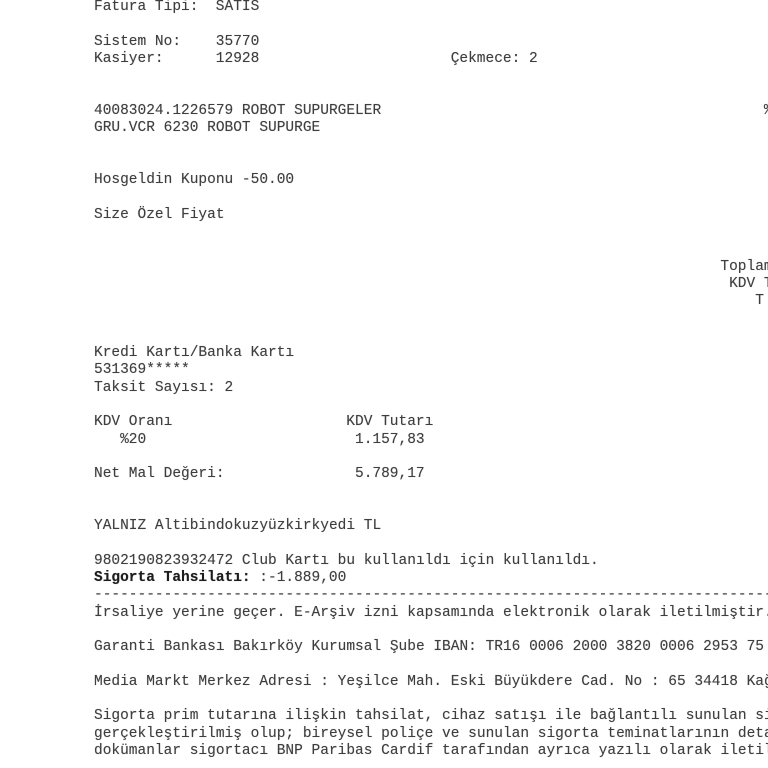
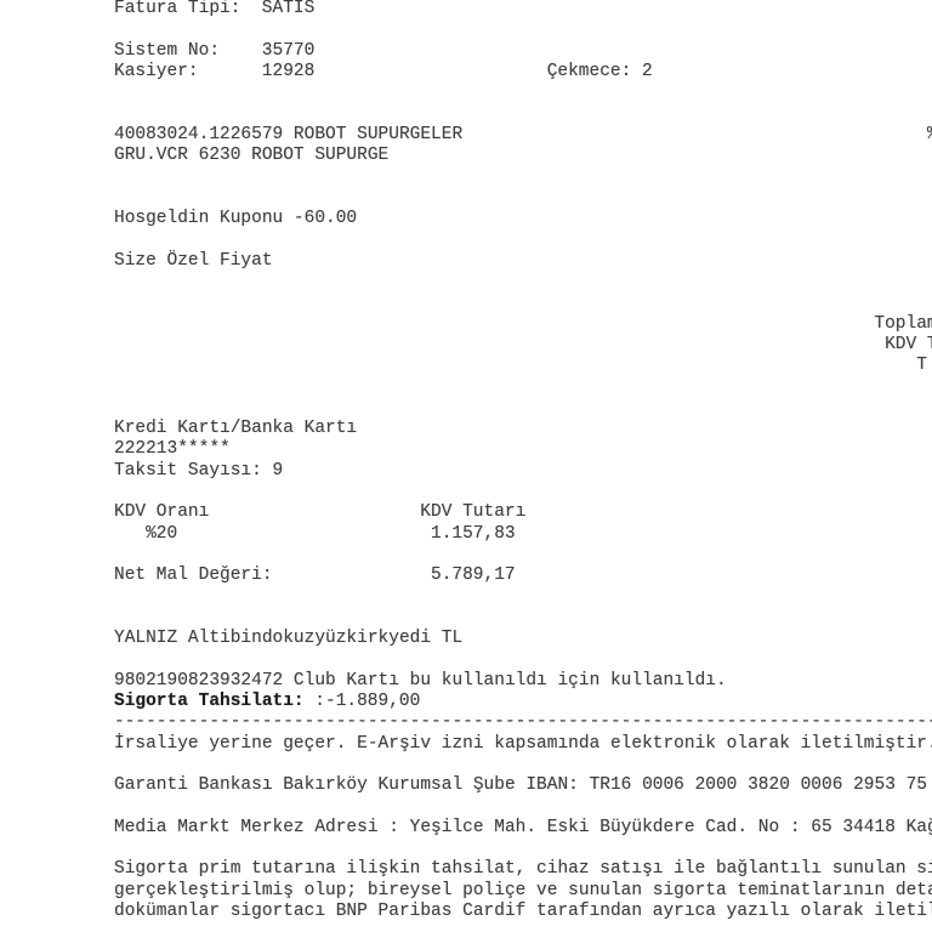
  Fatura Tipi:
  SATIS
  Sistem No:
  35770
  Kasiyer:
  12928
  Çekmece: 2
  40083024.1226579 ROBOT SUPURGELER
  GRU.VCR 6230 ROBOT SUPURGE
- Hosgeldin Kuponu -50.00
+ Hosgeldin Kuponu -60.00
  Size Özel Fiyat
  Topla
  KDV
  T
  Kredi Kartı/Banka Kartı
- 531369*****
+ 222213*****
- Taksit Sayısı: 2
+ Taksit Sayısı: 9
  KDV Oranı
  KDV Tutarı
  %20
  1.157,83
  Net Mal Değeri:
  5.789,17
  YALNIZ Altibindokuzyüzkirkyedi TL
  9802190823932472 Club Kartı bu kullanıldı için kullanıldı.
  Sigorta Tahsilatı:
  :-1.889,00
  -----------------------------------------------------------------------------
  İrsaliye yerine geçer. E-Arşiv izni kapsamında elektronik olarak iletilmiştir
  Garanti Bankası Bakırköy Kurumsal Şube IBAN: TR16 0006 2000 3820 0006 2953 75
  Media Markt Merkez Adresi : Yeşilce Mah. Eski Büyükdere Cad. No : 65 34418 Ka
  Sigorta prim tutarına ilişkin tahsilat, cihaz satışı ile bağlantılı sunulan s
  gerçekleştirilmiş olup; bireysel poliçe ve sunulan sigorta teminatlarının det
  dokümanlar sigortacı BNP Paribas Cardif tarafından ayrıca yazılı olarak ileti
